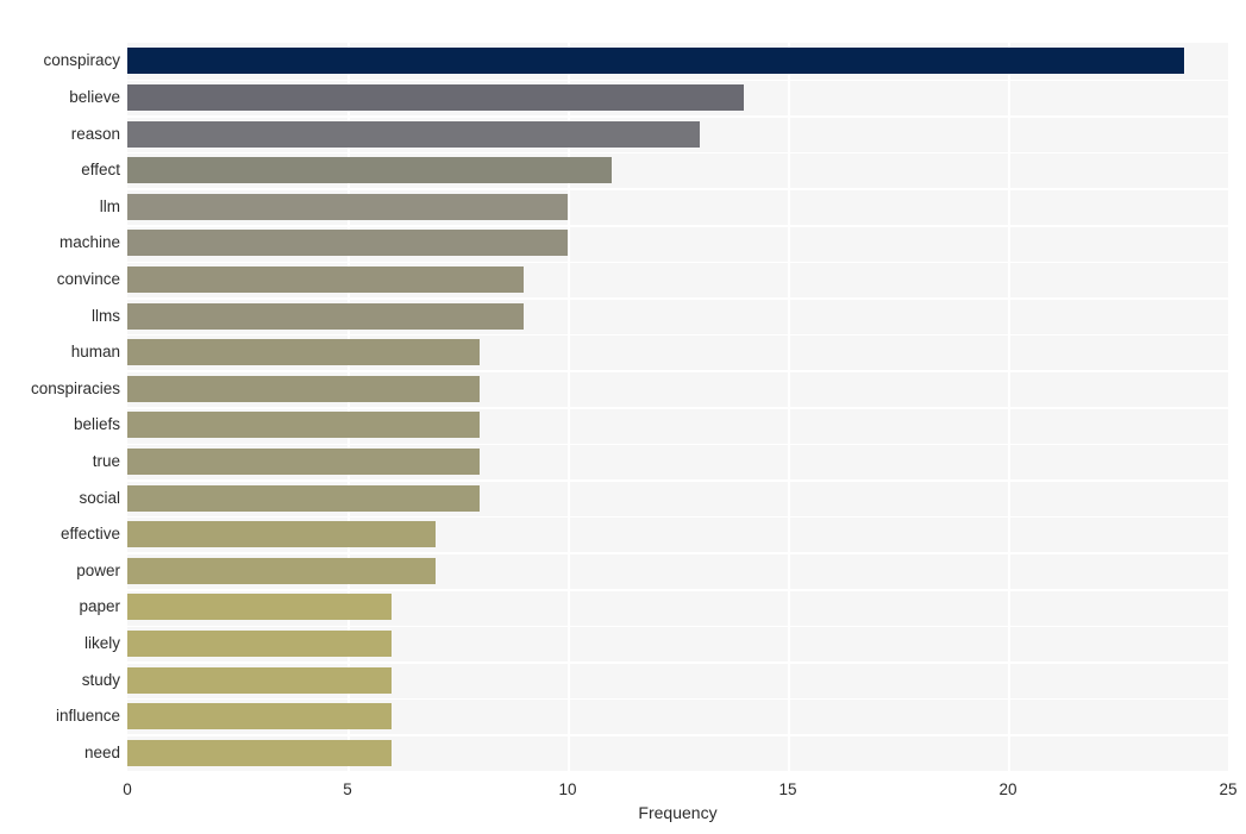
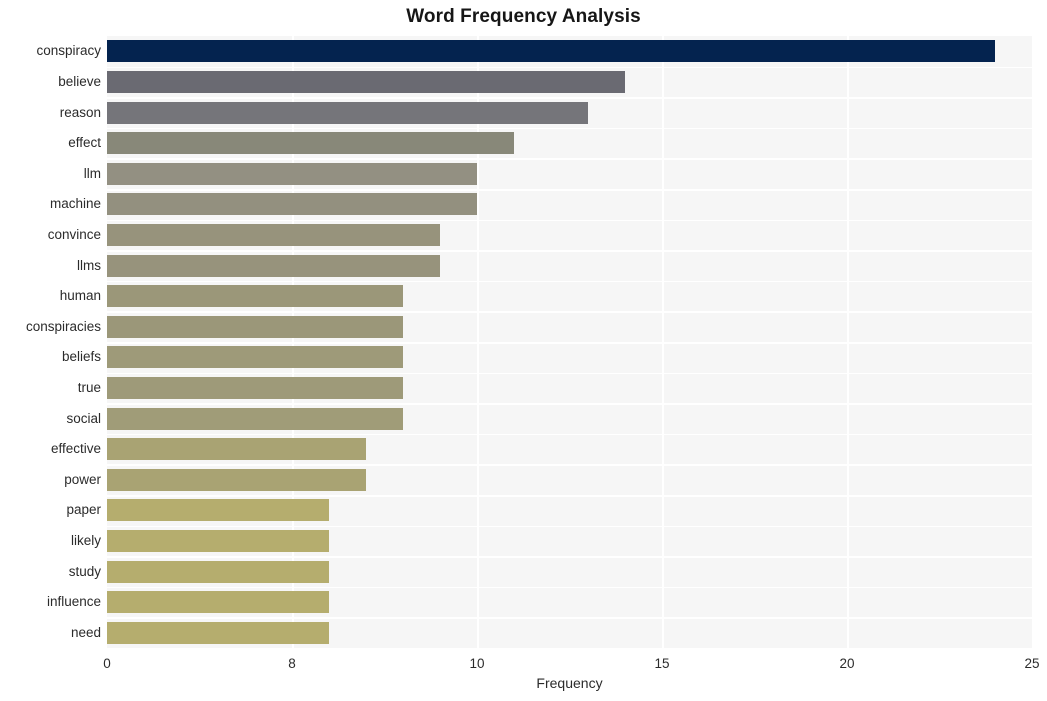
+ Word Frequency Analysis
  conspiracy
  believe
  reason
  effect
  llm
  machine
  convince
  llms
  human
  conspiracies
  beliefs
  true
  social
  effective
  power
  paper
  likely
  study
  influence
  need
  Frequency
  0
- 5
+ 8
  10
  15
  20
  25
